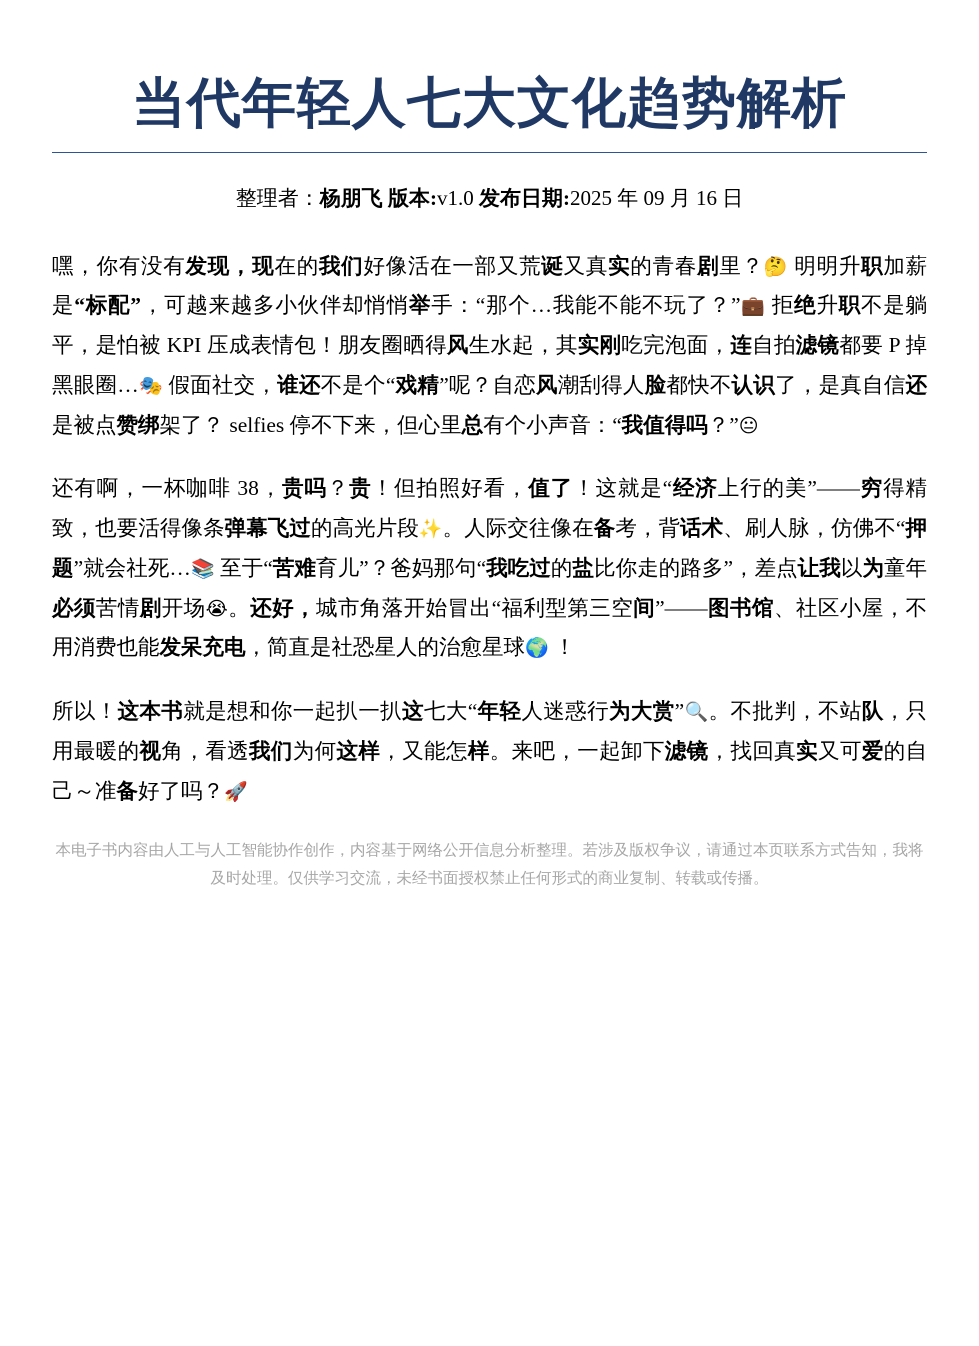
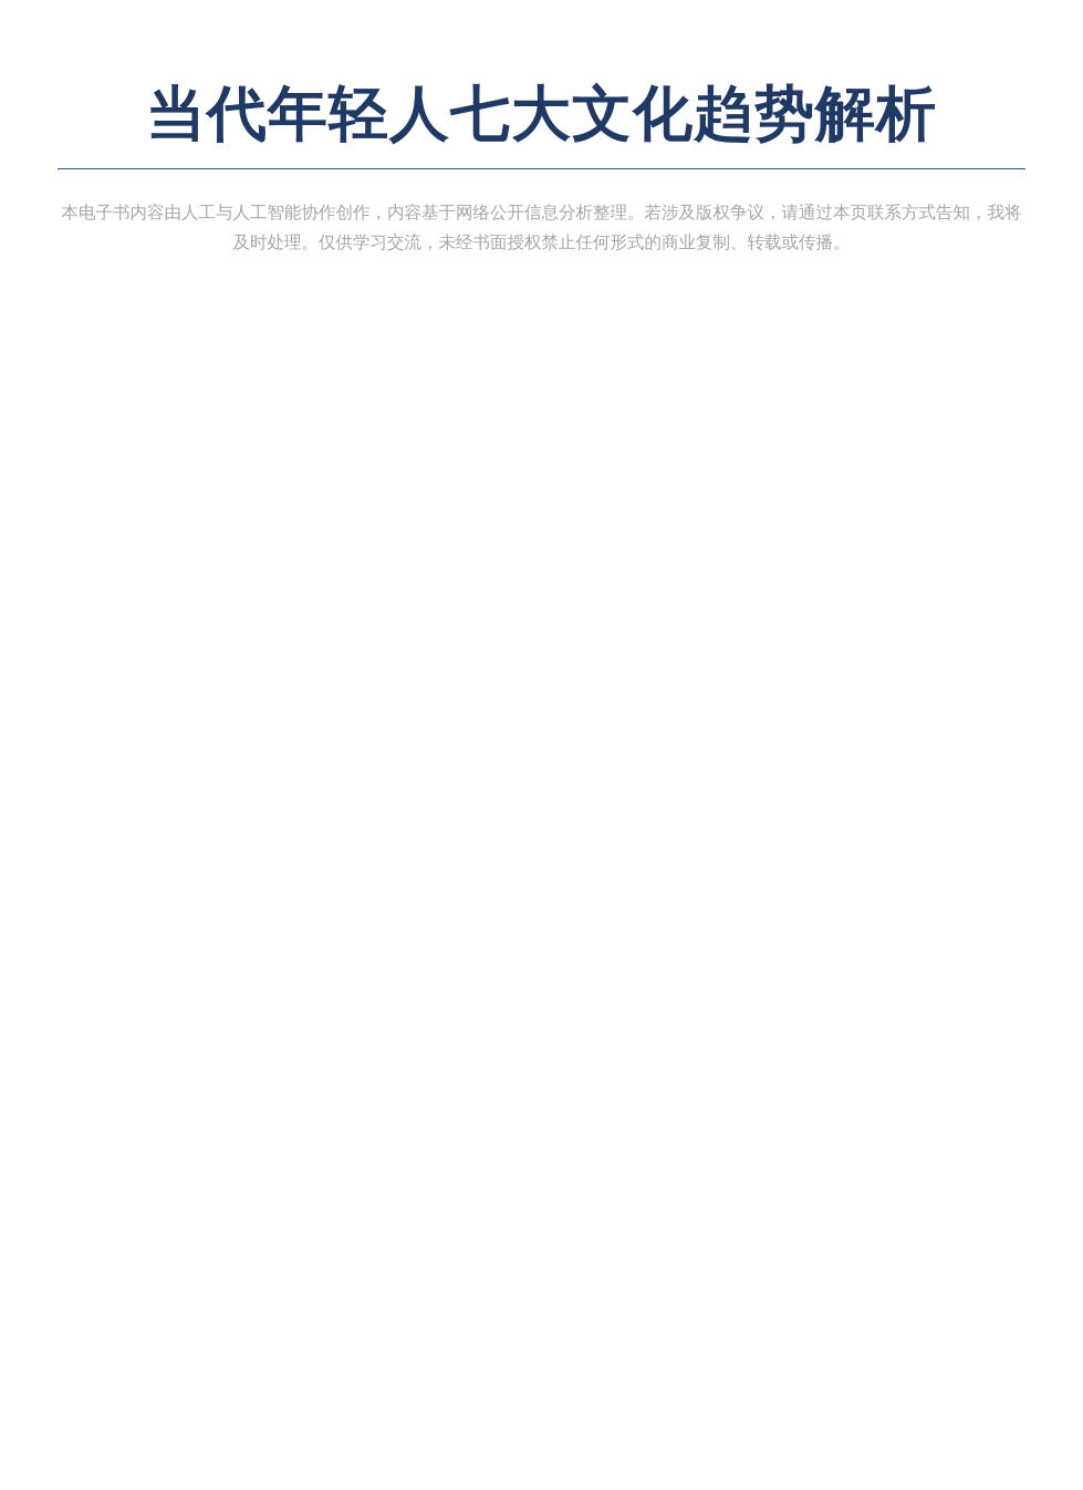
  当代年轻人七大文化趋势解析
- 整理者：杨朋飞 版本:v1.0 发布日期:2025 年 09 月 16 日
- 嘿，你有没有发现，现在的我们好像活在一部又荒诞又真实的青春剧里？🤔 明明升职加薪是“标配”，可越来越多小伙伴却悄悄举手：“那个…我能不能不玩了？”💼 拒绝升职不是躺平，是怕被 KPI 压成表情包！朋友圈晒得风生水起，其实刚吃完泡面，连自拍滤镜都要 P 掉黑眼圈…🎭 假面社交，谁还不是个“戏精”呢？自恋风潮刮得人脸都快不认识了，是真自信还是被点赞绑架了？ selfies 停不下来，但心里总有个小声音：“我值得吗？”😐
- 还有啊，一杯咖啡 38，贵吗？贵！但拍照好看，值了！这就是“经济上行的美”——穷得精致，也要活得像条弹幕飞过的高光片段✨。人际交往像在备考，背话术、刷人脉，仿佛不“押题”就会社死…📚 至于“苦难育儿”？爸妈那句“我吃过的盐比你走的路多”，差点让我以为童年必须苦情剧开场😭。还好，城市角落开始冒出“福利型第三空间”——图书馆、社区小屋，不用消费也能发呆充电，简直是社恐星人的治愈星球🌍 ！
- 所以！这本书就是想和你一起扒一扒这七大“年轻人迷惑行为大赏”🔍。不批判，不站队，只用最暖的视角，看透我们为何这样，又能怎样。来吧，一起卸下滤镜，找回真实又可爱的自己～准备好了吗？🚀
  本电子书内容由人工与人工智能协作创作，内容基于网络公开信息分析整理。若涉及版权争议，请通过本页联系方式告知，我将及时处理。仅供学习交流，未经书面授权禁止任何形式的商业复制、转载或传播。
